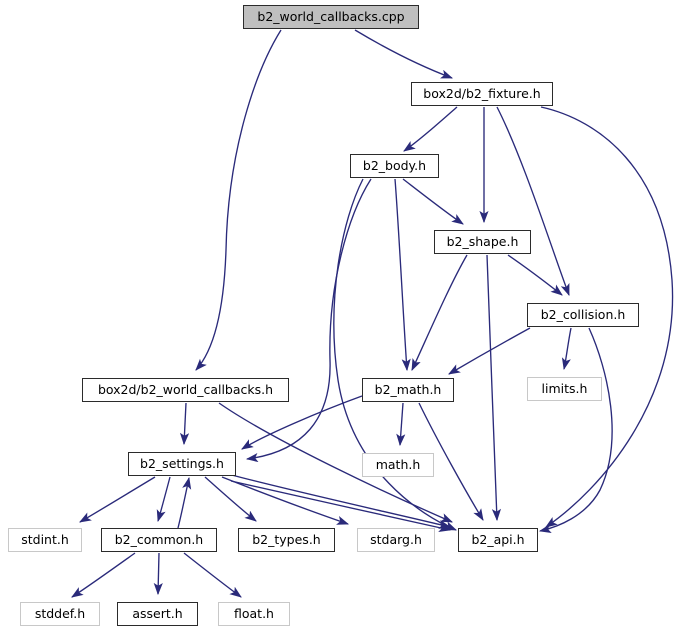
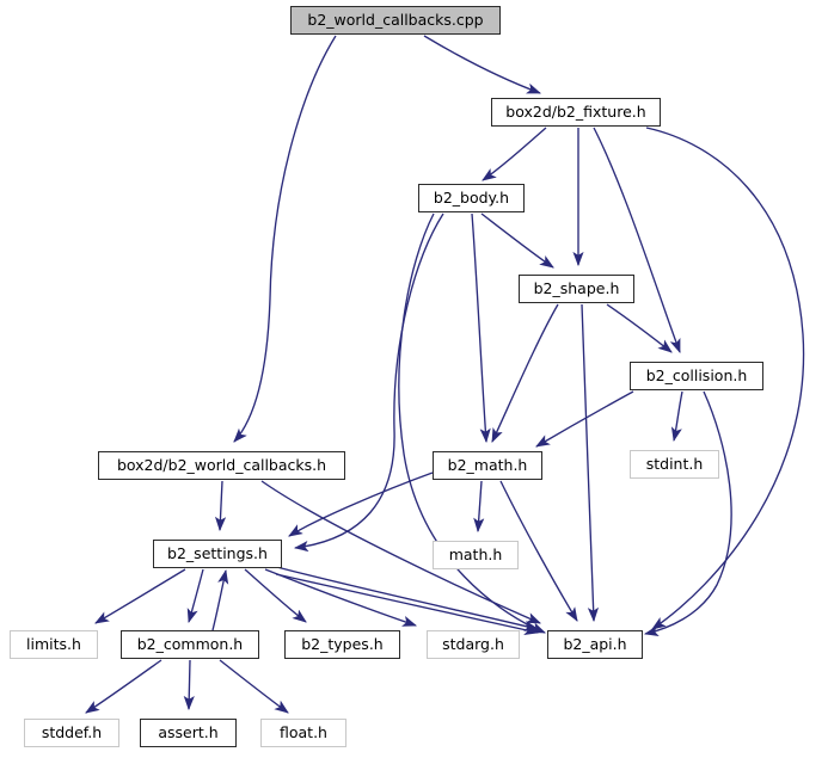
  b2_world_callbacks.cpp
  box2d/b2_fixture.h
  b2_body.h
  b2_shape.h
  b2_collision.h
- limits.h
+ stdint.h
  box2d/b2_world_callbacks.h
  b2_math.h
  math.h
  b2_settings.h
- stdint.h
+ limits.h
  b2_common.h
  b2_types.h
  stdarg.h
  b2_api.h
  stddef.h
  assert.h
  float.h
